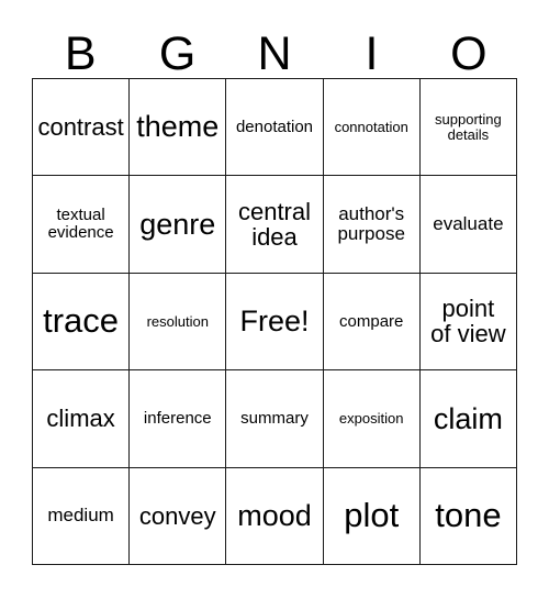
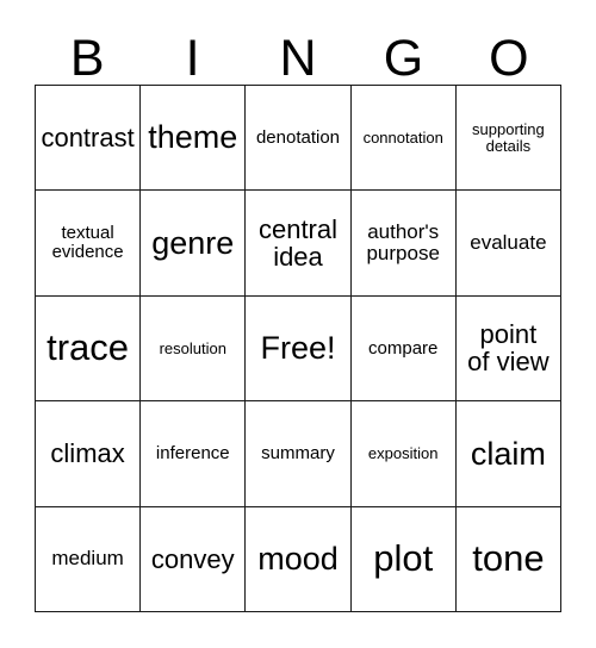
  B
- G
+ I
  N
- I
+ G
  O
  contrast
  theme
  denotation
  connotation
  supporting
  details
  textual
  evidence
  genre
  central
  idea
  author's
  purpose
  evaluate
  trace
  resolution
  Free!
  compare
  point
  of view
  climax
  inference
  summary
  exposition
  claim
  medium
  convey
  mood
  plot
  tone
